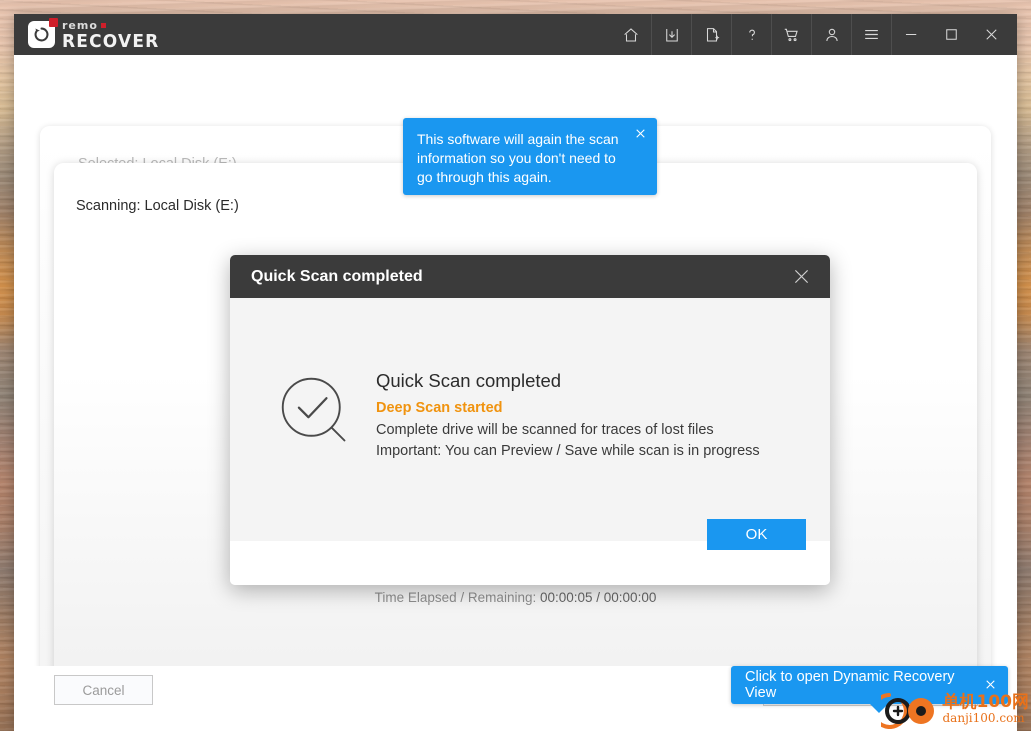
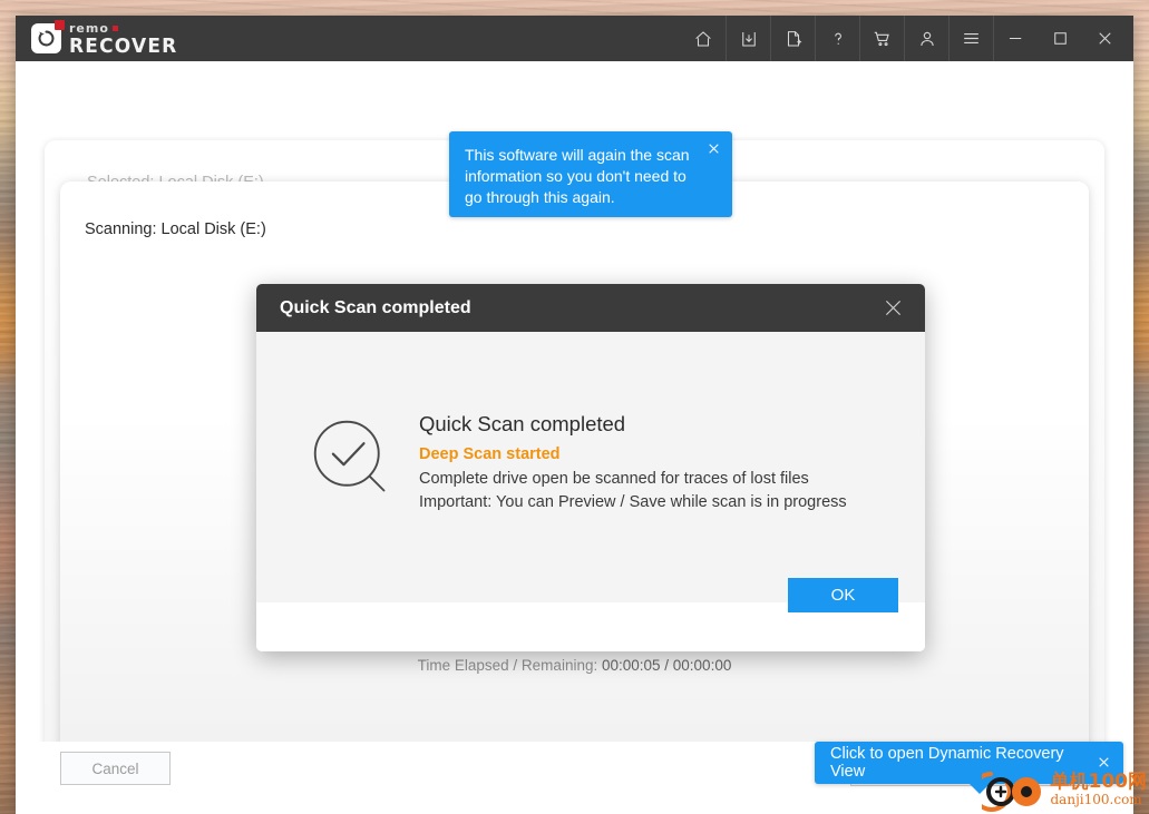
  remo
  RECOVER
  Scanning: Local Disk (E:)
  Time Elapsed / Remaining: 00:00:05 / 00:00:00
  Cancel
  This software will again the scan information so you don't need to go through this again.
  Click to open Dynamic Recovery View
  Quick Scan completed
  Quick Scan completed
  Deep Scan started
- Complete drive will be scanned for traces of lost files
+ Complete drive open be scanned for traces of lost files
  Important: You can Preview / Save while scan is in progress
  OK
  单机100网
  danji100.com
